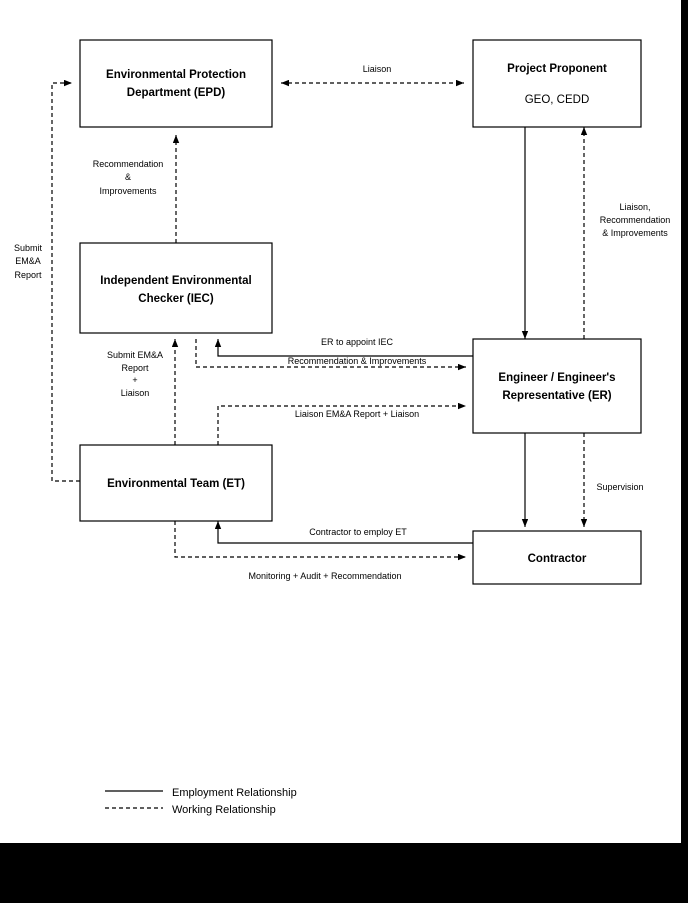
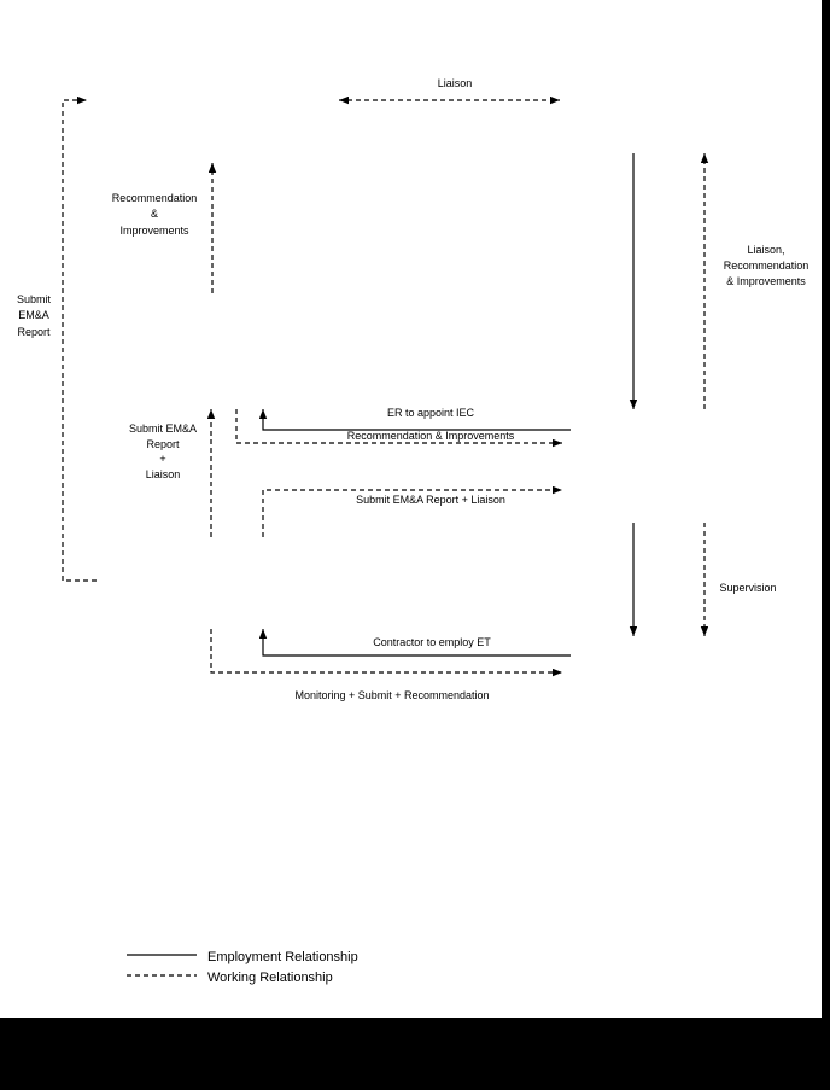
  Liaison
  Recommendation
  &
  Improvements
  Submit
  EM&A
  Report
  Liaison,
  Recommendation
  & Improvements
  Submit EM&A
  Report
  +
  Liaison
  ER to appoint IEC
  Recommendation & Improvements
- Liaison EM&A Report + Liaison
+ Submit EM&A Report + Liaison
  Supervision
  Contractor to employ ET
- Monitoring + Audit + Recommendation
+ Monitoring + Submit + Recommendation
- Environmental Protection
- Department (EPD)
- Project Proponent
- GEO, CEDD
- Independent Environmental
- Checker (IEC)
- Engineer / Engineer's
- Representative (ER)
- Environmental Team (ET)
- Contractor
  Employment Relationship
  Working Relationship
